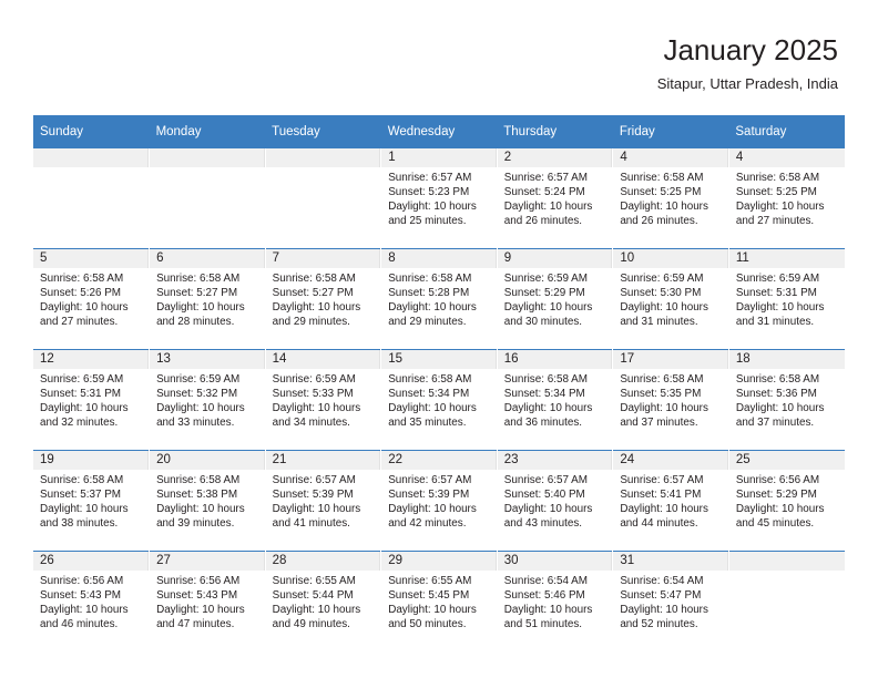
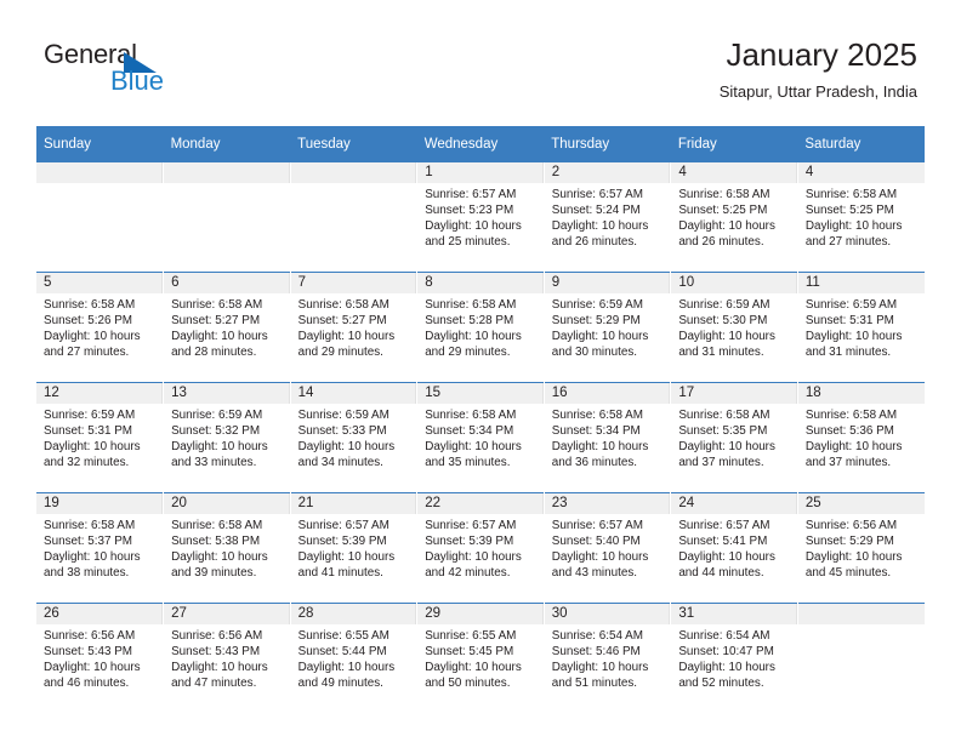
+ General
+ Blue
  January 2025
  Sitapur, Uttar Pradesh, India
  Sunday	Monday	Tuesday	Wednesday	Thursday	Friday	Saturday
  			1Sunrise: 6:57 AMSunset: 5:23 PMDaylight: 10 hours and 25 minutes.	2Sunrise: 6:57 AMSunset: 5:24 PMDaylight: 10 hours and 26 minutes.	4Sunrise: 6:58 AMSunset: 5:25 PMDaylight: 10 hours and 26 minutes.	4Sunrise: 6:58 AMSunset: 5:25 PMDaylight: 10 hours and 27 minutes.
  5Sunrise: 6:58 AMSunset: 5:26 PMDaylight: 10 hours and 27 minutes.	6Sunrise: 6:58 AMSunset: 5:27 PMDaylight: 10 hours and 28 minutes.	7Sunrise: 6:58 AMSunset: 5:27 PMDaylight: 10 hours and 29 minutes.	8Sunrise: 6:58 AMSunset: 5:28 PMDaylight: 10 hours and 29 minutes.	9Sunrise: 6:59 AMSunset: 5:29 PMDaylight: 10 hours and 30 minutes.	10Sunrise: 6:59 AMSunset: 5:30 PMDaylight: 10 hours and 31 minutes.	11Sunrise: 6:59 AMSunset: 5:31 PMDaylight: 10 hours and 31 minutes.
  12Sunrise: 6:59 AMSunset: 5:31 PMDaylight: 10 hours and 32 minutes.	13Sunrise: 6:59 AMSunset: 5:32 PMDaylight: 10 hours and 33 minutes.	14Sunrise: 6:59 AMSunset: 5:33 PMDaylight: 10 hours and 34 minutes.	15Sunrise: 6:58 AMSunset: 5:34 PMDaylight: 10 hours and 35 minutes.	16Sunrise: 6:58 AMSunset: 5:34 PMDaylight: 10 hours and 36 minutes.	17Sunrise: 6:58 AMSunset: 5:35 PMDaylight: 10 hours and 37 minutes.	18Sunrise: 6:58 AMSunset: 5:36 PMDaylight: 10 hours and 37 minutes.
  19Sunrise: 6:58 AMSunset: 5:37 PMDaylight: 10 hours and 38 minutes.	20Sunrise: 6:58 AMSunset: 5:38 PMDaylight: 10 hours and 39 minutes.	21Sunrise: 6:57 AMSunset: 5:39 PMDaylight: 10 hours and 41 minutes.	22Sunrise: 6:57 AMSunset: 5:39 PMDaylight: 10 hours and 42 minutes.	23Sunrise: 6:57 AMSunset: 5:40 PMDaylight: 10 hours and 43 minutes.	24Sunrise: 6:57 AMSunset: 5:41 PMDaylight: 10 hours and 44 minutes.	25Sunrise: 6:56 AMSunset: 5:29 PMDaylight: 10 hours and 45 minutes.
- 26Sunrise: 6:56 AMSunset: 5:43 PMDaylight: 10 hours and 46 minutes.	27Sunrise: 6:56 AMSunset: 5:43 PMDaylight: 10 hours and 47 minutes.	28Sunrise: 6:55 AMSunset: 5:44 PMDaylight: 10 hours and 49 minutes.	29Sunrise: 6:55 AMSunset: 5:45 PMDaylight: 10 hours and 50 minutes.	30Sunrise: 6:54 AMSunset: 5:46 PMDaylight: 10 hours and 51 minutes.	31Sunrise: 6:54 AMSunset: 5:47 PMDaylight: 10 hours and 52 minutes.
+ 26Sunrise: 6:56 AMSunset: 5:43 PMDaylight: 10 hours and 46 minutes.	27Sunrise: 6:56 AMSunset: 5:43 PMDaylight: 10 hours and 47 minutes.	28Sunrise: 6:55 AMSunset: 5:44 PMDaylight: 10 hours and 49 minutes.	29Sunrise: 6:55 AMSunset: 5:45 PMDaylight: 10 hours and 50 minutes.	30Sunrise: 6:54 AMSunset: 5:46 PMDaylight: 10 hours and 51 minutes.	31Sunrise: 6:54 AMSunset: 10:47 PMDaylight: 10 hours and 52 minutes.
